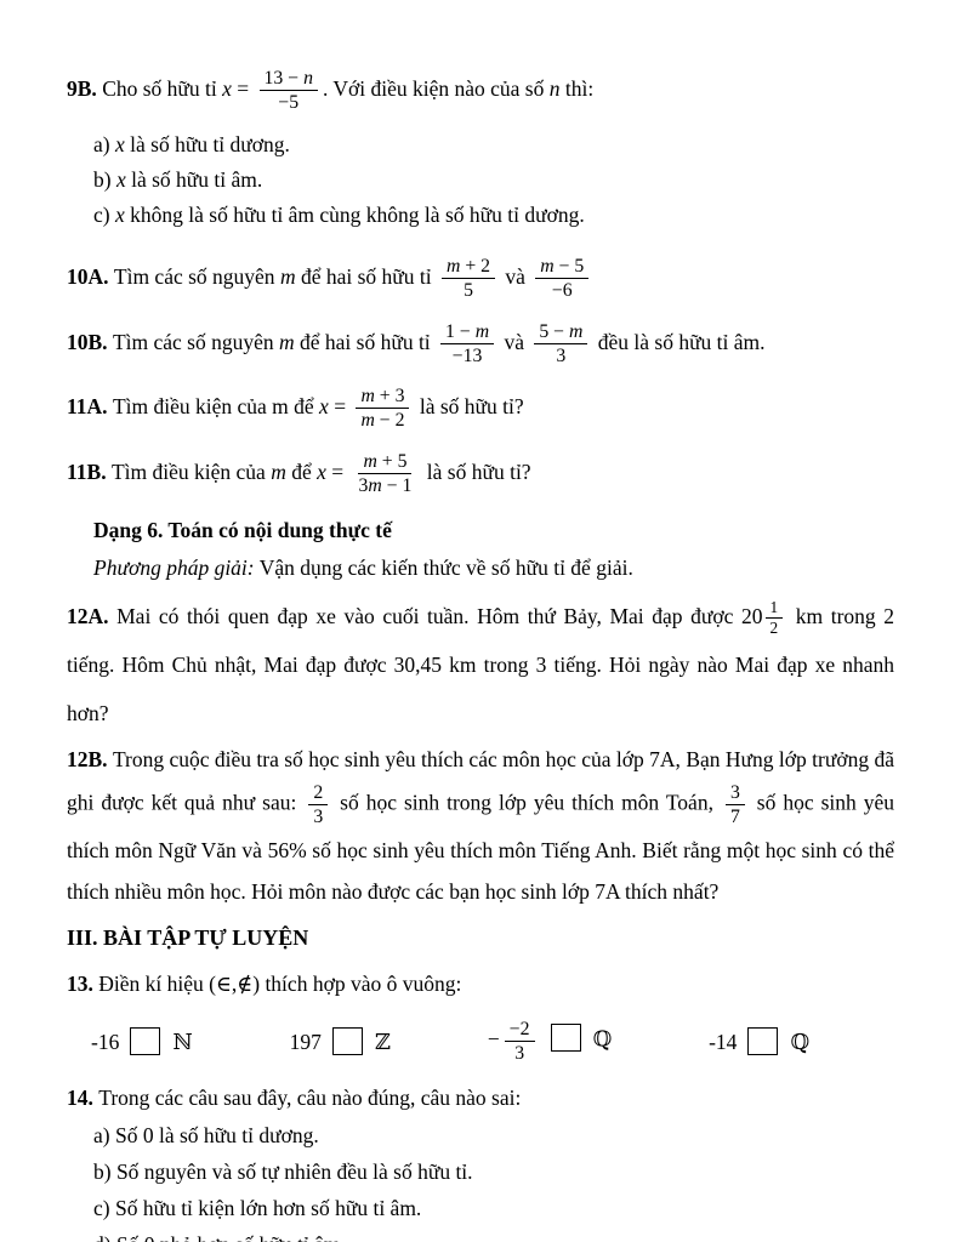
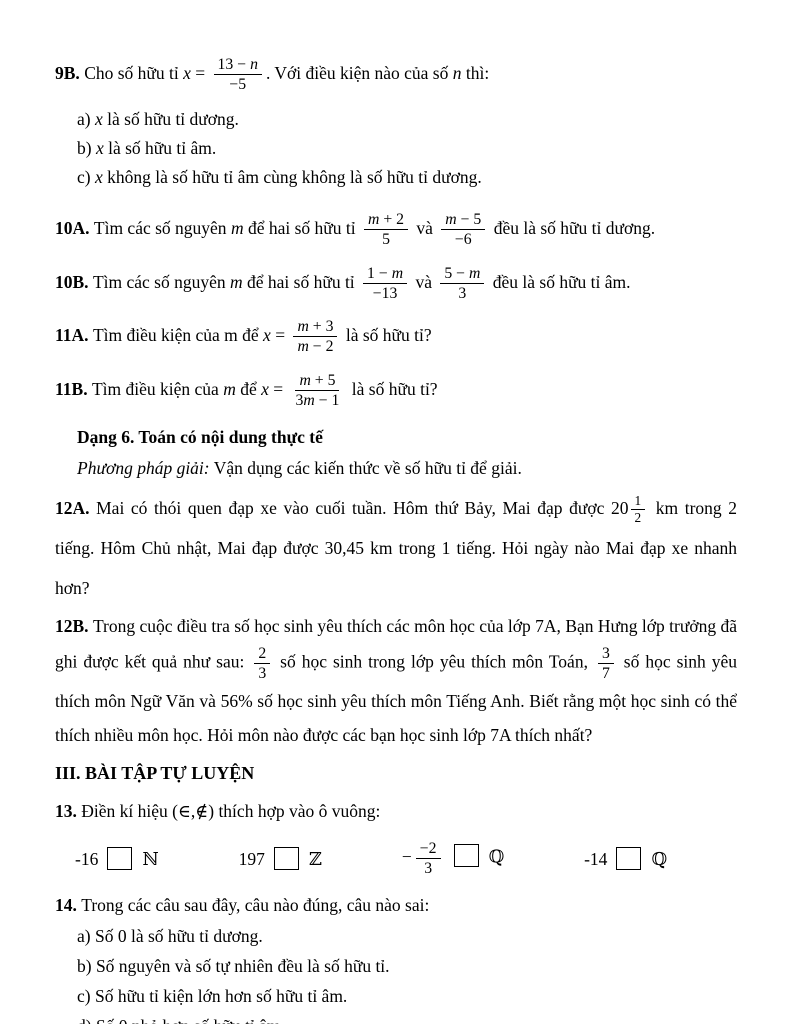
  9B. Cho số hữu tỉ x =
  13 − n
  −5
  . Với điều kiện nào của số n thì:
  a) x là số hữu tỉ dương.
  b) x là số hữu tỉ âm.
  c) x không là số hữu tỉ âm cùng không là số hữu tỉ dương.
  10A. Tìm các số nguyên m để hai số hữu tỉ
  m + 2
  5
  và
  m − 5
  −6
+ đều là số hữu tỉ dương.
  10B. Tìm các số nguyên m để hai số hữu tỉ
  1 − m
  −13
  và
  5 − m
  3
  đều là số hữu tỉ âm.
  11A. Tìm điều kiện của m để x =
  m + 3
  m − 2
  là số hữu tỉ?
  11B. Tìm điều kiện của m để x =
  m + 5
  3m − 1
  là số hữu tỉ?
  Dạng 6. Toán có nội dung thực tế
  Phương pháp giải: Vận dụng các kiến thức về số hữu tỉ để giải.
  12A. Mai có thói quen đạp xe vào cuối tuần. Hôm thứ Bảy, Mai đạp được 20
  1
  2
- km trong 2 tiếng. Hôm Chủ nhật, Mai đạp được 30,45 km trong 3 tiếng. Hỏi ngày nào Mai đạp xe nhanh hơn?
+ km trong 2 tiếng. Hôm Chủ nhật, Mai đạp được 30,45 km trong 1 tiếng. Hỏi ngày nào Mai đạp xe nhanh hơn?
  12B. Trong cuộc điều tra số học sinh yêu thích các môn học của lớp 7A, Bạn Hưng lớp trưởng đã ghi được kết quả như sau:
  2
  3
  số học sinh trong lớp yêu thích môn Toán,
  3
  7
  số học sinh yêu thích môn Ngữ Văn và 56% số học sinh yêu thích môn Tiếng Anh. Biết rằng một học sinh có thể thích nhiều môn học. Hỏi môn nào được các bạn học sinh lớp 7A thích nhất?
  III. BÀI TẬP TỰ LUYỆN
  13. Điền kí hiệu (∈,∉) thích hợp vào ô vuông:
  -16 ℕ
  197 ℤ
  −
  −2
  3
  ℚ
  -14 ℚ
  14. Trong các câu sau đây, câu nào đúng, câu nào sai:
  a) Số 0 là số hữu tỉ dương.
  b) Số nguyên và số tự nhiên đều là số hữu tỉ.
  c) Số hữu tỉ kiện lớn hơn số hữu tỉ âm.
